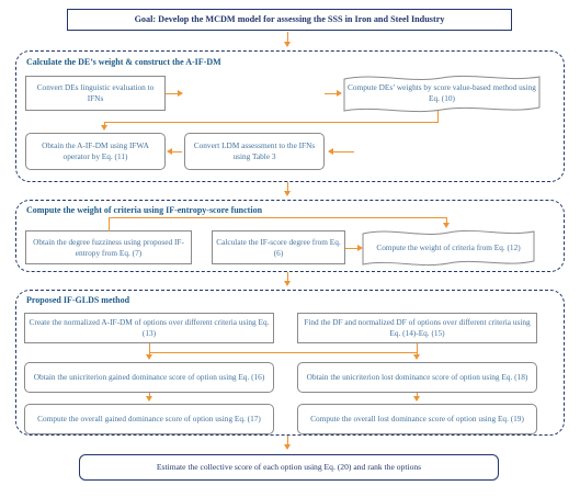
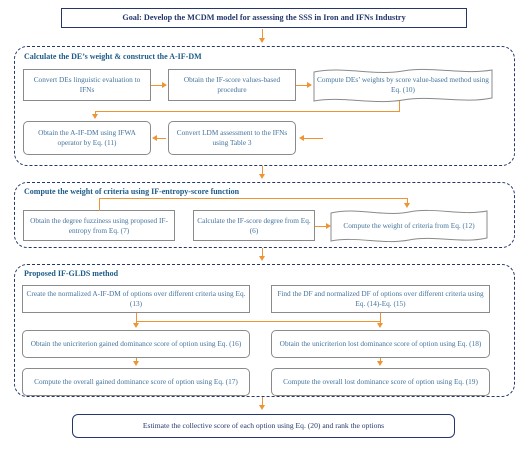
- Goal: Develop the MCDM model for assessing the SSS in Iron and Steel Industry
+ Goal: Develop the MCDM model for assessing the SSS in Iron and IFNs Industry
  Calculate the DE’s weight & construct the A-IF-DM
  Convert DEs linguistic evaluation to IFNs
+ Obtain the IF-score values-based procedure
  Compute DEs’ weights by score value-based method using Eq. (10)
  Obtain the A-IF-DM using IFWA operator by Eq. (11)
  Convert LDM assessment to the IFNs using Table 3
  Compute the weight of criteria using IF-entropy-score function
  Obtain the degree fuzziness using proposed IF- entropy from Eq. (7)
  Calculate the IF-score degree from Eq. (6)
  Compute the weight of criteria from Eq. (12)
  Proposed IF-GLDS method
  Create the normalized A-IF-DM of options over different criteria using Eq. (13)
  Find the DF and normalized DF of options over different criteria using Eq. (14)-Eq. (15)
  Obtain the unicriterion gained dominance score of option using Eq. (16)
  Obtain the unicriterion lost dominance score of option using Eq. (18)
  Compute the overall gained dominance score of option using Eq. (17)
  Compute the overall lost dominance score of option using Eq. (19)
  Estimate the collective score of each option using Eq. (20) and rank the options
